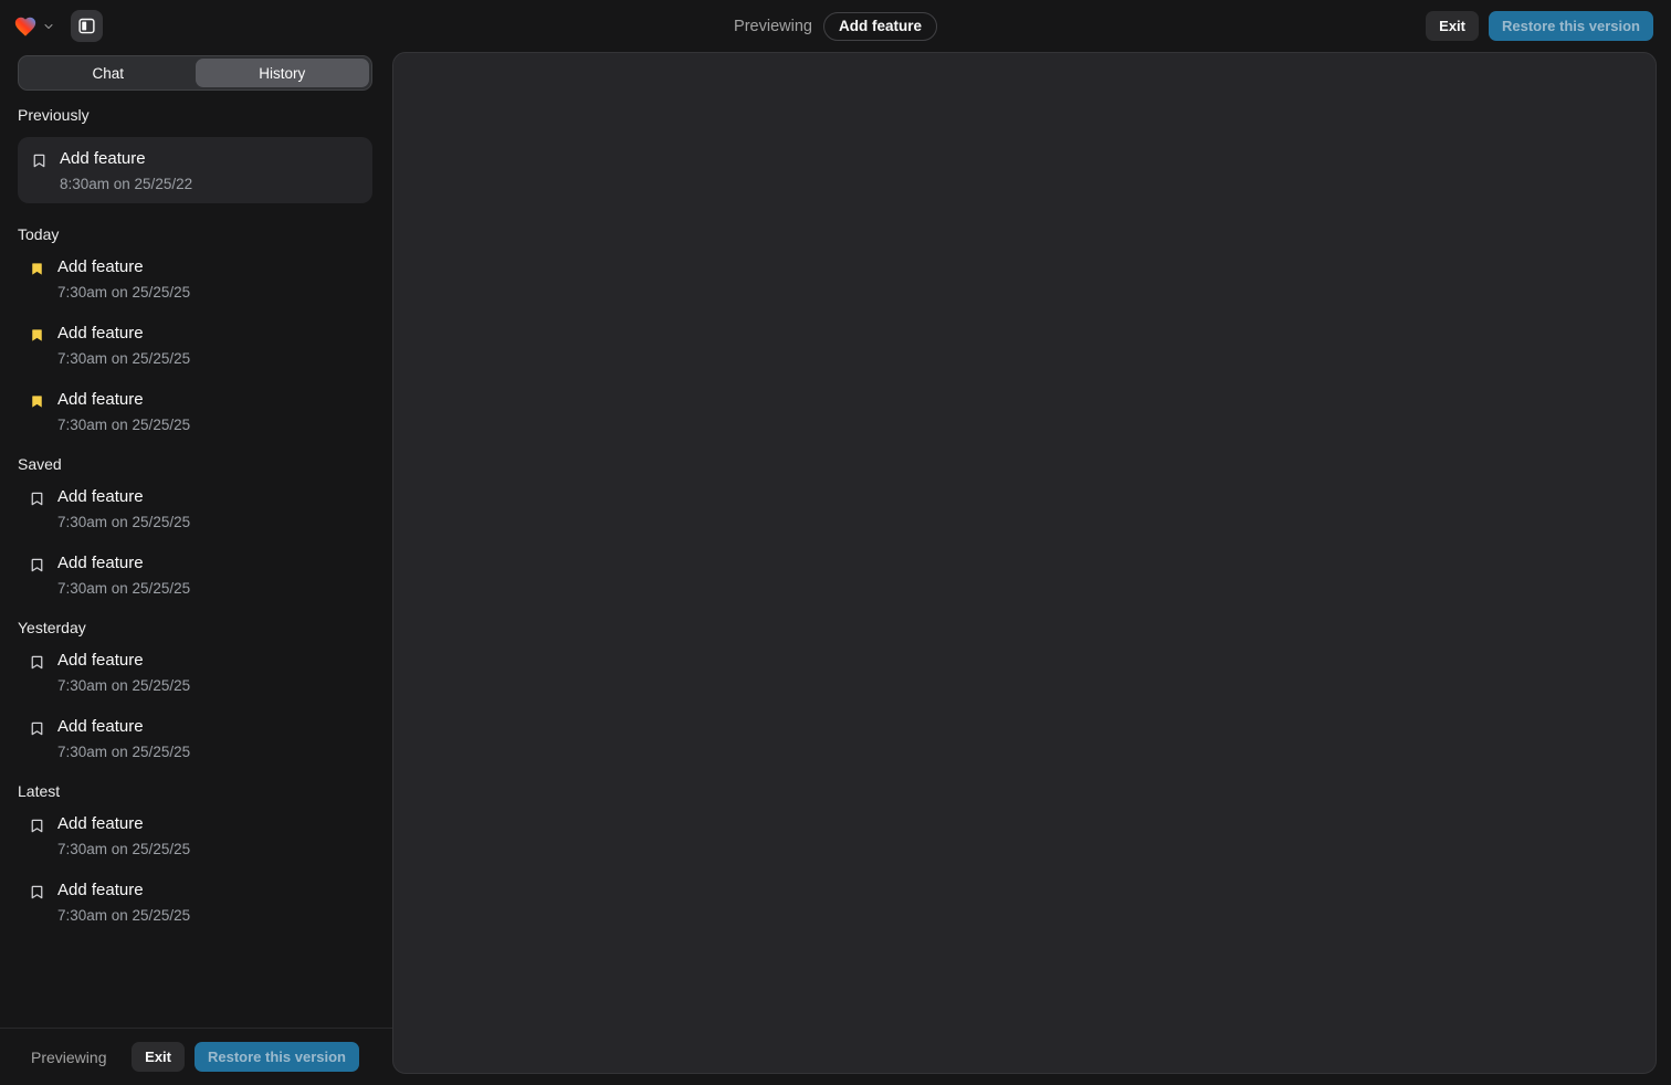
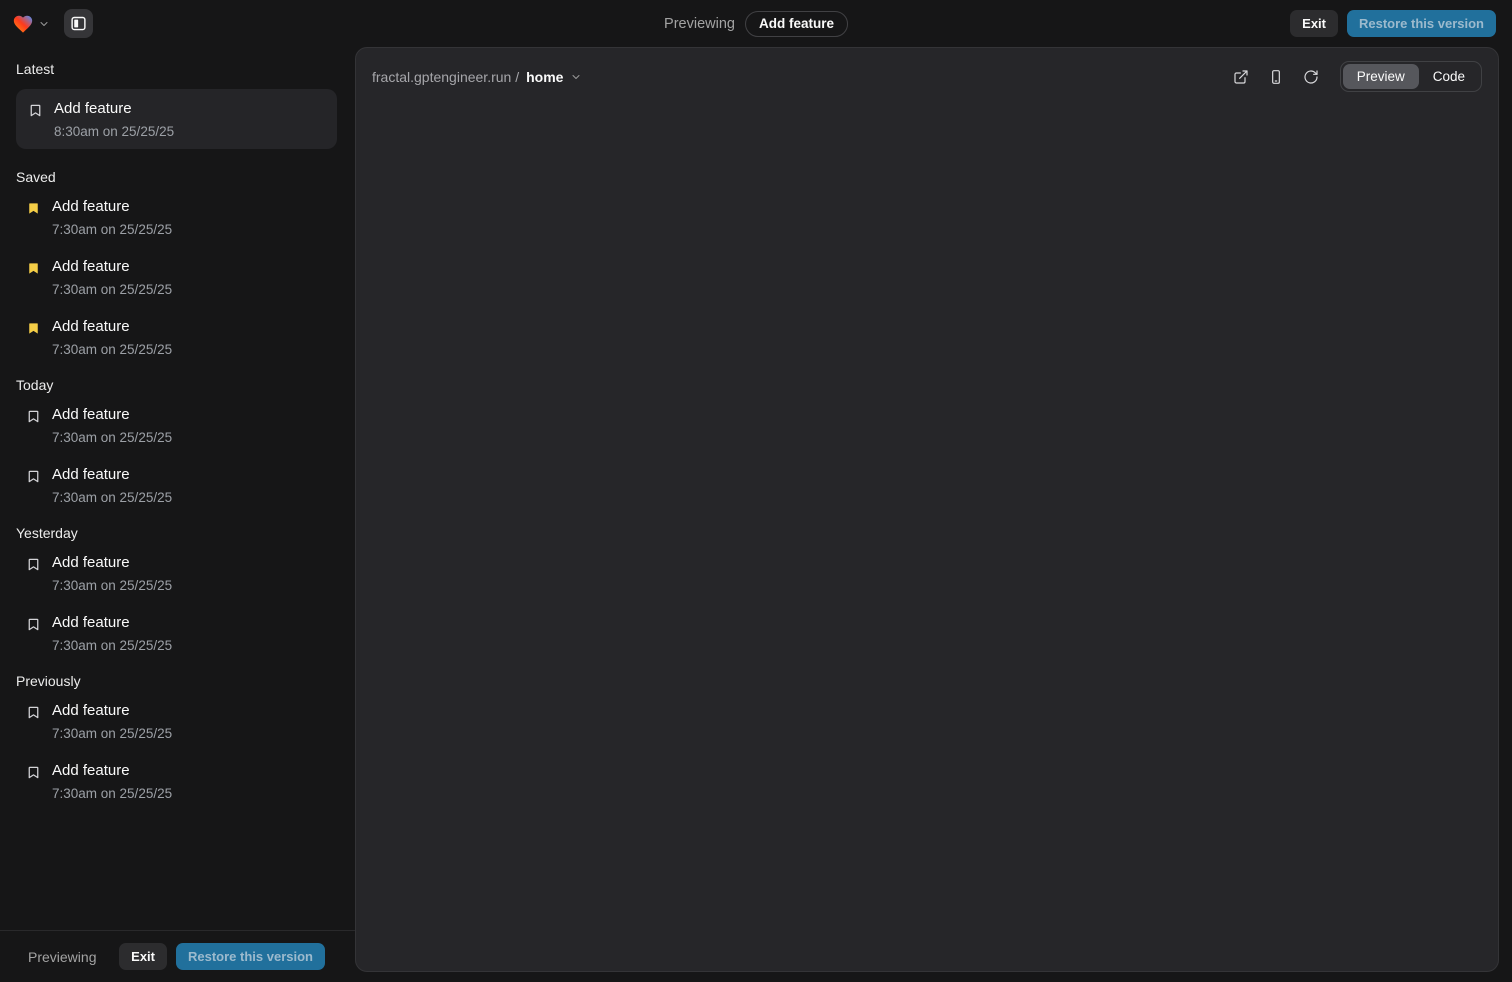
  Previewing
  Add feature
  Exit
  Restore this version
- Chat
- History
- Previously
+ Latest
  Add feature
- 8:30am on 25/25/22
+ 8:30am on 25/25/25
- Today
+ Saved
  Add feature
  7:30am on 25/25/25
  Add feature
  7:30am on 25/25/25
  Add feature
  7:30am on 25/25/25
- Saved
+ Today
  Add feature
  7:30am on 25/25/25
  Add feature
  7:30am on 25/25/25
  Yesterday
  Add feature
  7:30am on 25/25/25
  Add feature
  7:30am on 25/25/25
- Latest
+ Previously
  Add feature
  7:30am on 25/25/25
  Add feature
  7:30am on 25/25/25
  Previewing
  Exit
  Restore this version
+ fractal.gptengineer.run /
+ home
+ Preview
+ Code
